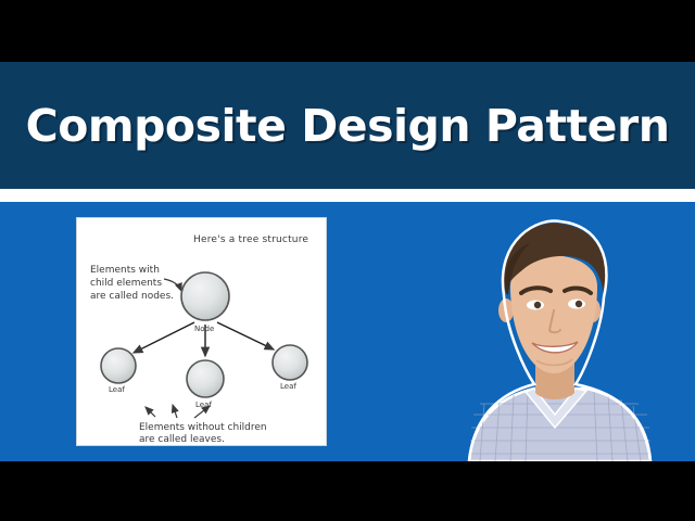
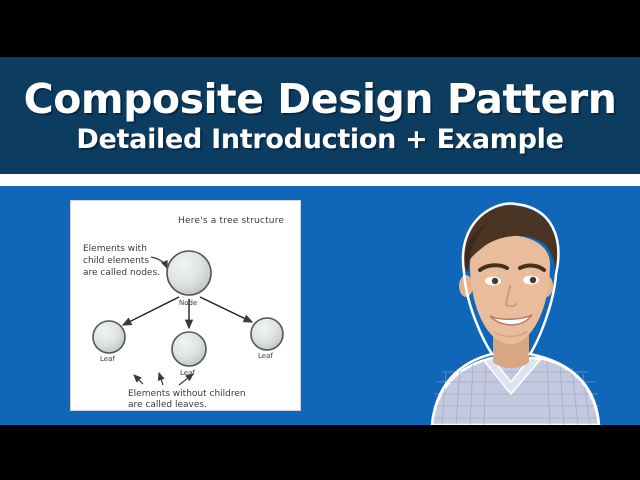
  Composite Design Pattern
+ Detailed Introduction + Example
  Here's a tree structure
  Elements with
  child elements
  are called nodes.
  Node
  Leaf
  Leaf
  Leaf
  Elements without children
  are called leaves.
